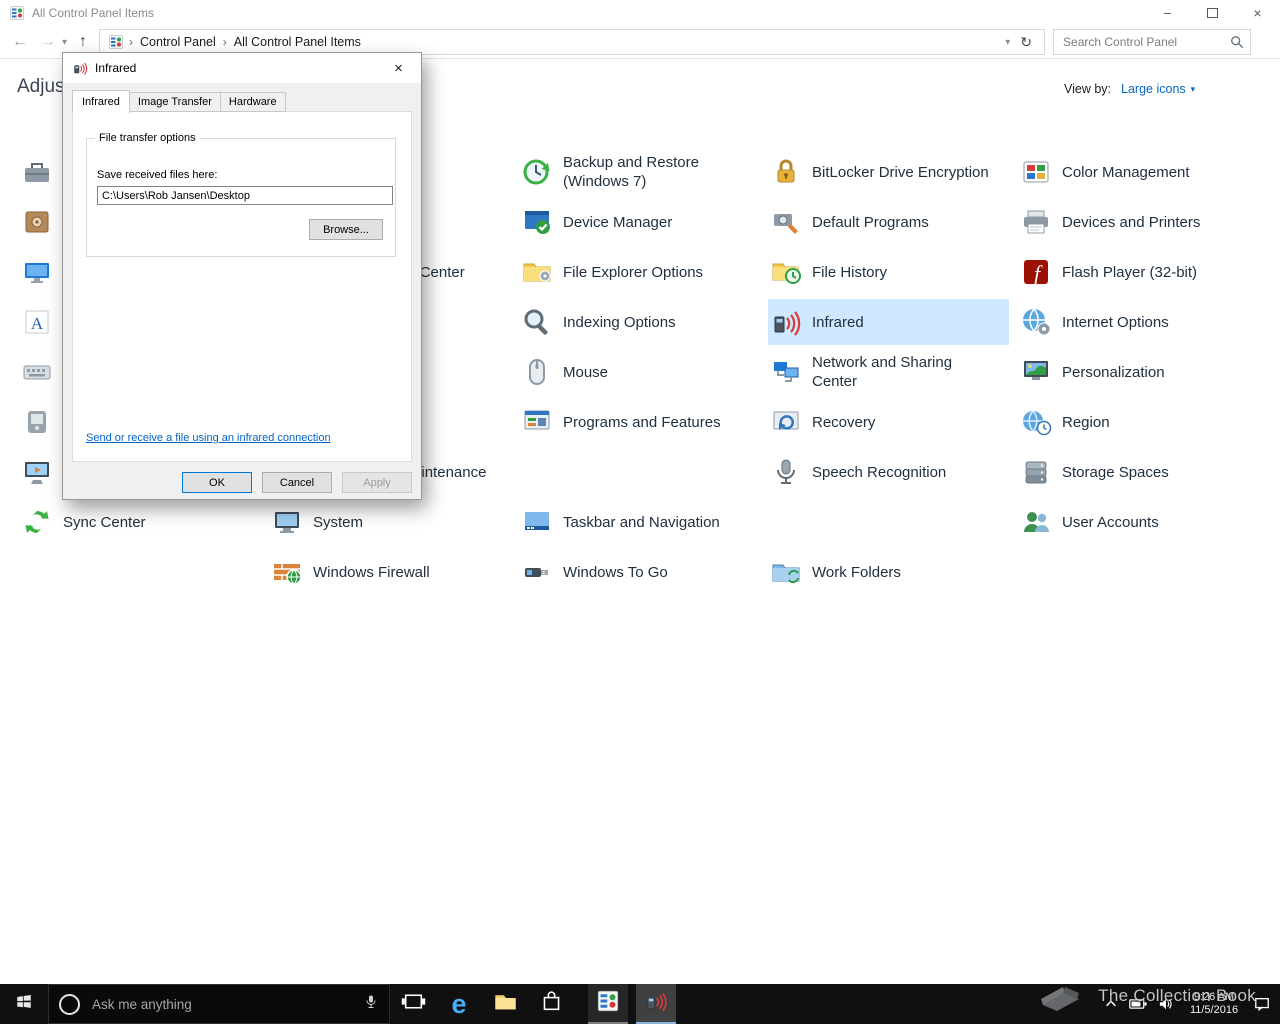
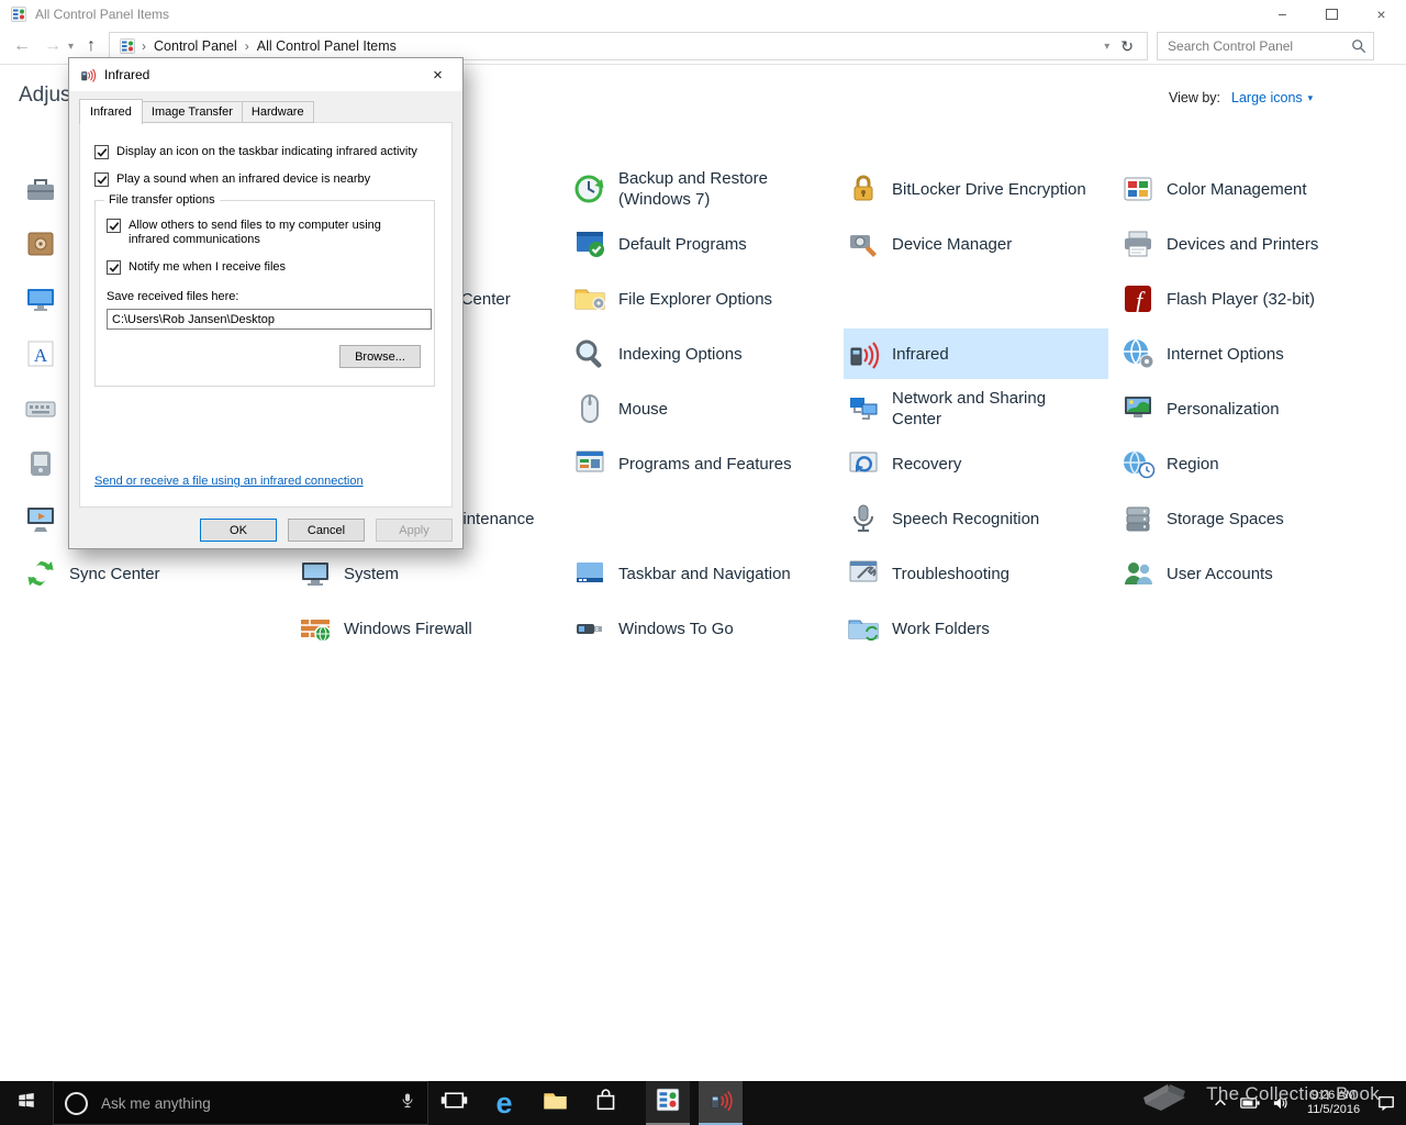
  All Control Panel Items
  −
  ×
  ←
  →
  ▾
  ↑
  ›
  Control Panel
  ›
  All Control Panel Items
  ▾
  ↻
  Search Control Panel
  View by:
  Large icons
  ▾
  A
  Sync Center
  System
  Windows Firewall
  Backup and Restore
  (Windows 7)
- Device Manager
+ Default Programs
  File Explorer Options
  Indexing Options
  Mouse
  Programs and Features
  Taskbar and Navigation
  Windows To Go
  BitLocker Drive Encryption
- Default Programs
+ Device Manager
- File History
  Infrared
  Network and Sharing
  Center
  Recovery
  Speech Recognition
+ Troubleshooting
  Work Folders
  Color Management
  Devices and Printers
  f
  Flash Player (32-bit)
  Internet Options
  Personalization
  Region
  Storage Spaces
  User Accounts
  Infrared
  ×
  Infrared
  Image Transfer
  Hardware
+ Display an icon on the taskbar indicating infrared activity
+ Play a sound when an infrared device is nearby
  File transfer options
+ Allow others to send files to my computer using infrared communications
+ Notify me when I receive files
  Save received files here:
  C:\Users\Rob Jansen\Desktop
  Browse...
  Send or receive a file using an infrared connection
  OK
  Cancel
  Apply
  Ask me anything
  e
  9:26 AM
  11/5/2016
  The Collection Book
